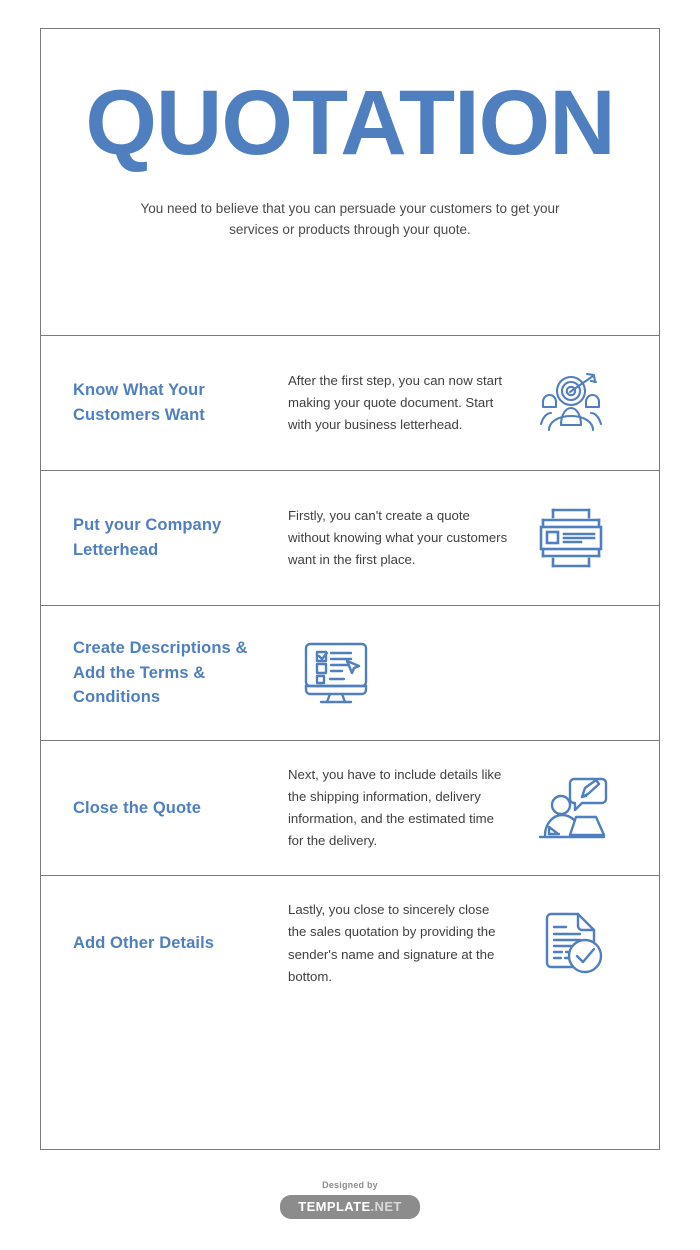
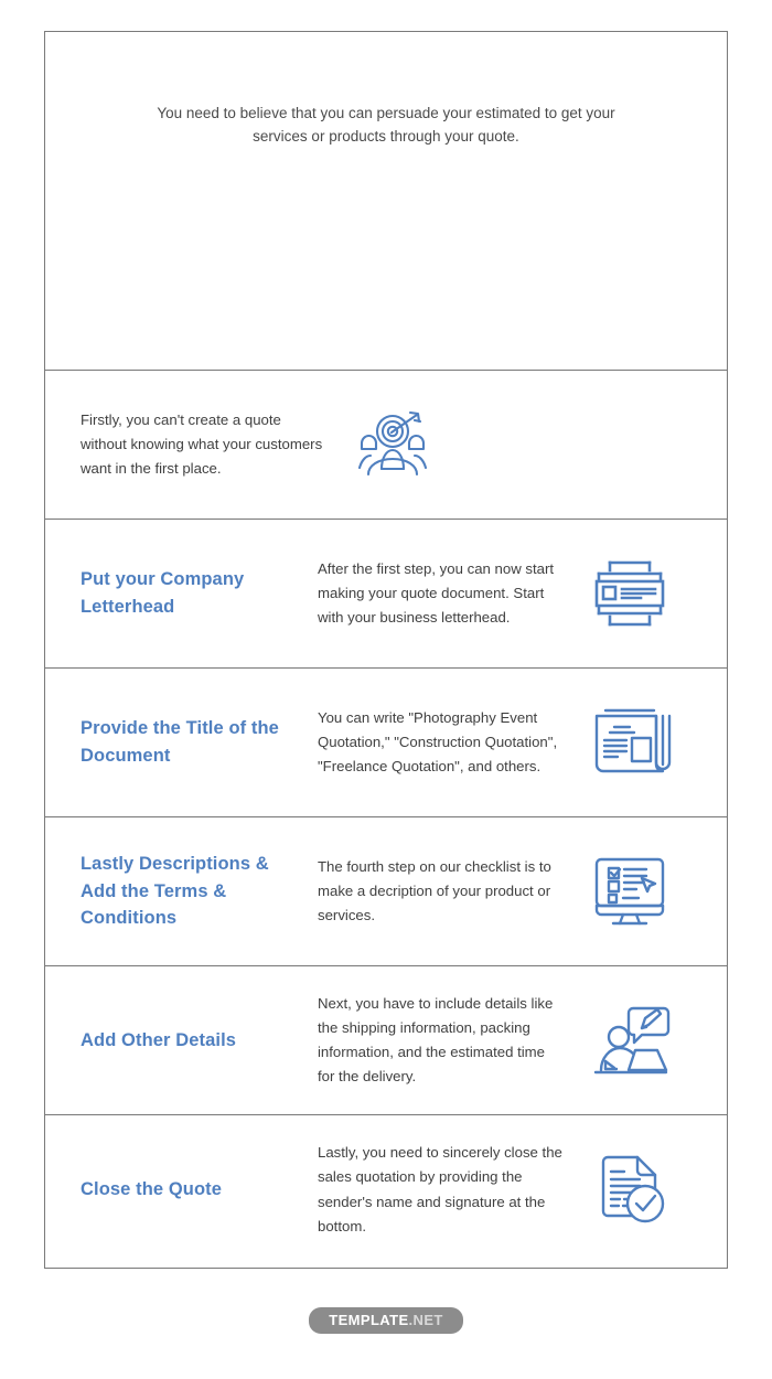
- QUOTATION
- You need to believe that you can persuade your customers to get your services or products through your quote.
+ You need to believe that you can persuade your estimated to get your services or products through your quote.
- Know What Your Customers Want
- After the first step, you can now start making your quote document. Start with your business letterhead.
+ Firstly, you can't create a quote without knowing what your customers want in the first place.
  Put your Company Letterhead
- Firstly, you can't create a quote without knowing what your customers want in the first place.
+ After the first step, you can now start making your quote document. Start with your business letterhead.
+ Provide the Title of the Document
+ You can write "Photography Event Quotation," "Construction Quotation", "Freelance Quotation", and others.
- Create Descriptions & Add the Terms & Conditions
+ Lastly Descriptions & Add the Terms & Conditions
+ The fourth step on our checklist is to make a decription of your product or services.
- Close the Quote
+ Add Other Details
- Next, you have to include details like the shipping information, delivery information, and the estimated time for the delivery.
+ Next, you have to include details like the shipping information, packing information, and the estimated time for the delivery.
- Add Other Details
+ Close the Quote
- Lastly, you close to sincerely close the sales quotation by providing the sender's name and signature at the bottom.
+ Lastly, you need to sincerely close the sales quotation by providing the sender's name and signature at the bottom.
- Designed by
  TEMPLATE.NET
